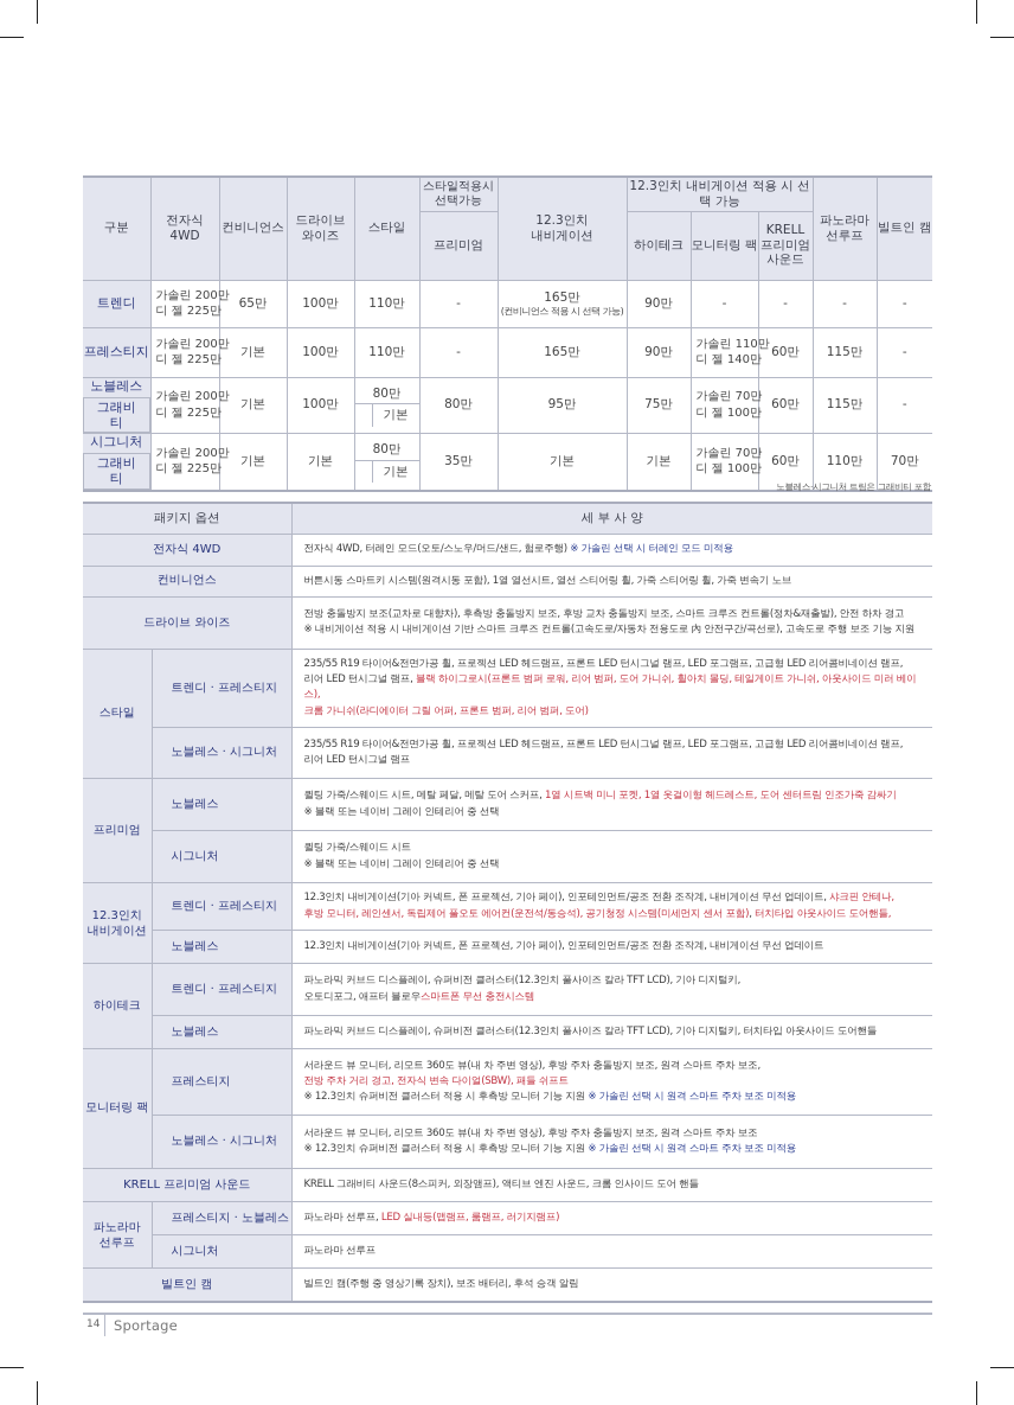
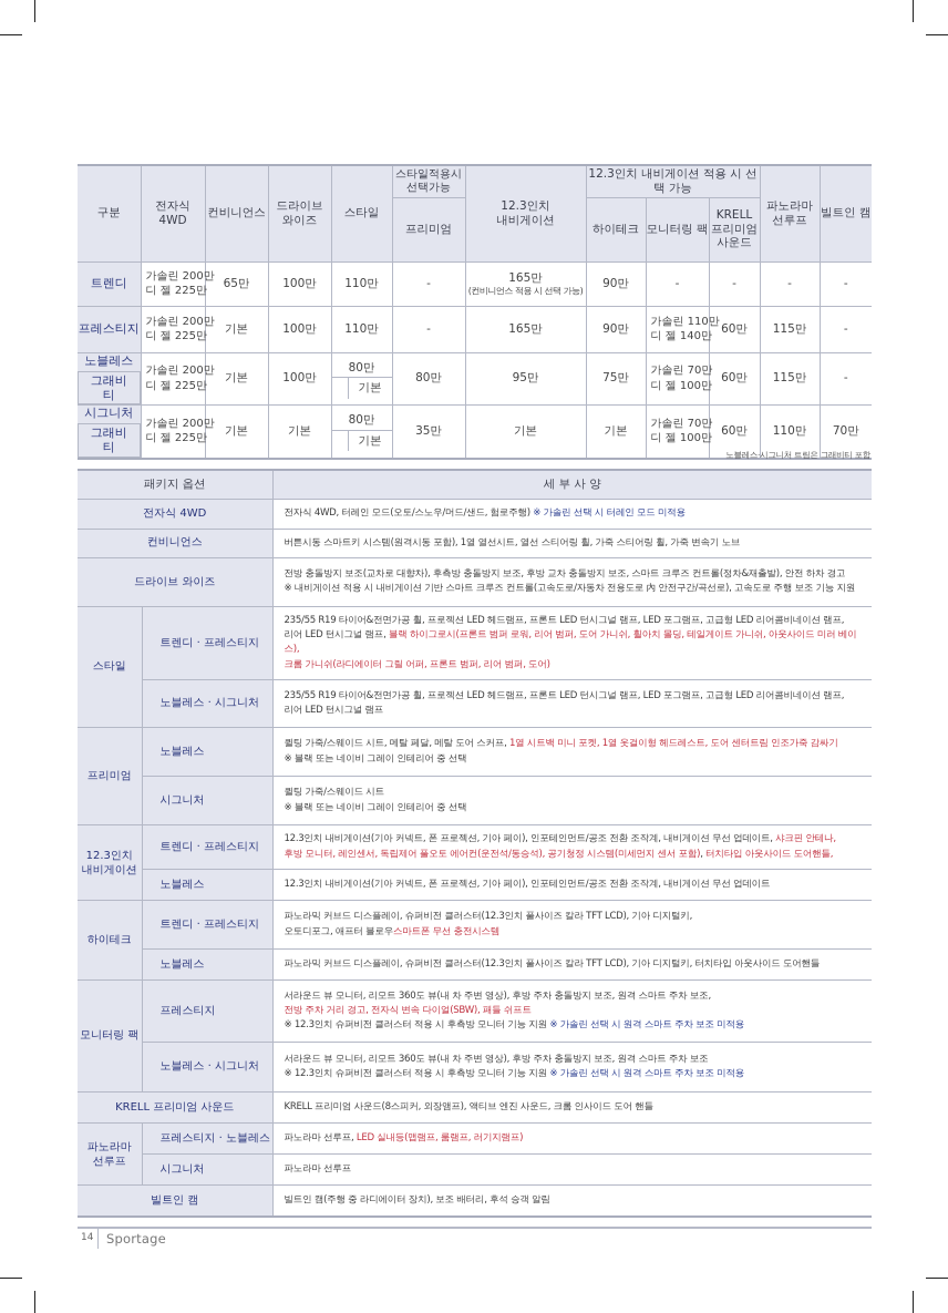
  구분	전자식 4WD	컨비니언스	드라이브 와이즈	스타일	스타일적용시 선택가능	12.3인치 내비게이션	12.3인치 내비게이션 적용 시 선택 가능	파노라마 선루프	빌트인 캠
  프리미엄	하이테크	모니터링 팩	KRELL 프리미엄 사운드
  트렌디	가솔린 200만디 젤 225만	65만	100만	110만	-	165만(컨비니언스 적용 시 선택 가능)	90만	-	-	-	-
  프레스티지	가솔린 200만디 젤 225만	기본	100만	110만	-	165만	90만	가솔린 110만디 젤 140만	60만	115만	-
  노블레스그래비티	가솔린 200만디 젤 225만	기본	100만	80만기본	80만	95만	75만	가솔린 70만디 젤 100만	60만	115만	-
  시그니처그래비티	가솔린 200만디 젤 225만	기본	기본	80만기본	35만	기본	기본	가솔린 70만디 젤 100만	60만	110만	70만
  노블레스·시그니처 트림은 그래비티 포함
  패키지 옵션	세 부 사 양
  전자식 4WD	전자식 4WD, 터레인 모드(오토/스노우/머드/샌드, 험로주행) ※ 가솔린 선택 시 터레인 모드 미적용
  컨비니언스	버튼시동 스마트키 시스템(원격시동 포함), 1열 열선시트, 열선 스티어링 휠, 가죽 스티어링 휠, 가죽 변속기 노브
  드라이브 와이즈	전방 충돌방지 보조(교차로 대향차), 후측방 충돌방지 보조, 후방 교차 충돌방지 보조, 스마트 크루즈 컨트롤(정차&재출발), 안전 하차 경고※ 내비게이션 적용 시 내비게이션 기반 스마트 크루즈 컨트롤(고속도로/자동차 전용도로 內 안전구간/곡선로), 고속도로 주행 보조 기능 지원
  스타일	트렌디 · 프레스티지	235/55 R19 타이어&전면가공 휠, 프로젝션 LED 헤드램프, 프론트 LED 턴시그널 램프, LED 포그램프, 고급형 LED 리어콤비네이션 램프,리어 LED 턴시그널 램프, 블랙 하이그로시(프론트 범퍼 로워, 리어 범퍼, 도어 가니쉬, 휠아치 몰딩, 테일게이트 가니쉬, 아웃사이드 미러 베이스),크롬 가니쉬(라디에이터 그릴 어퍼, 프론트 범퍼, 리어 범퍼, 도어)
  노블레스 · 시그니처	235/55 R19 타이어&전면가공 휠, 프로젝션 LED 헤드램프, 프론트 LED 턴시그널 램프, LED 포그램프, 고급형 LED 리어콤비네이션 램프,리어 LED 턴시그널 램프
  프리미엄	노블레스	퀼팅 가죽/스웨이드 시트, 메탈 페달, 메탈 도어 스커프, 1열 시트백 미니 포켓, 1열 옷걸이형 헤드레스트, 도어 센터트림 인조가죽 감싸기※ 블랙 또는 네이비 그레이 인테리어 중 선택
  시그니처	퀼팅 가죽/스웨이드 시트※ 블랙 또는 네이비 그레이 인테리어 중 선택
  12.3인치 내비게이션	트렌디 · 프레스티지	12.3인치 내비게이션(기아 커넥트, 폰 프로젝션, 기아 페이), 인포테인먼트/공조 전환 조작계, 내비게이션 무선 업데이트, 샤크핀 안테나,후방 모니터, 레인센서, 독립제어 풀오토 에어컨(운전석/동승석), 공기청정 시스템(미세먼지 센서 포함), 터치타입 아웃사이드 도어핸들,
  노블레스	12.3인치 내비게이션(기아 커넥트, 폰 프로젝션, 기아 페이), 인포테인먼트/공조 전환 조작계, 내비게이션 무선 업데이트
  하이테크	트렌디 · 프레스티지	파노라믹 커브드 디스플레이, 슈퍼비전 클러스터(12.3인치 풀사이즈 칼라 TFT LCD), 기아 디지털키,오토디포그, 애프터 블로우스마트폰 무선 충전시스템
  노블레스	파노라믹 커브드 디스플레이, 슈퍼비전 클러스터(12.3인치 풀사이즈 칼라 TFT LCD), 기아 디지털키, 터치타입 아웃사이드 도어핸들
  모니터링 팩	프레스티지	서라운드 뷰 모니터, 리모트 360도 뷰(내 차 주변 영상), 후방 주차 충돌방지 보조, 원격 스마트 주차 보조,전방 주차 거리 경고, 전자식 변속 다이얼(SBW), 패들 쉬프트※ 12.3인치 슈퍼비전 클러스터 적용 시 후측방 모니터 기능 지원 ※ 가솔린 선택 시 원격 스마트 주차 보조 미적용
  노블레스 · 시그니처	서라운드 뷰 모니터, 리모트 360도 뷰(내 차 주변 영상), 후방 주차 충돌방지 보조, 원격 스마트 주차 보조※ 12.3인치 슈퍼비전 클러스터 적용 시 후측방 모니터 기능 지원 ※ 가솔린 선택 시 원격 스마트 주차 보조 미적용
- KRELL 프리미엄 사운드	KRELL 그래비티 사운드(8스피커, 외장앰프), 액티브 엔진 사운드, 크롬 인사이드 도어 핸들
+ KRELL 프리미엄 사운드	KRELL 프리미엄 사운드(8스피커, 외장앰프), 액티브 엔진 사운드, 크롬 인사이드 도어 핸들
  파노라마 선루프	프레스티지 · 노블레스	파노라마 선루프, LED 실내등(맵램프, 룸램프, 러기지램프)
  시그니처	파노라마 선루프
- 빌트인 캠	빌트인 캠(주행 중 영상기록 장치), 보조 배터리, 후석 승객 알림
+ 빌트인 캠	빌트인 캠(주행 중 라디에이터 장치), 보조 배터리, 후석 승객 알림
  14
  Sportage
